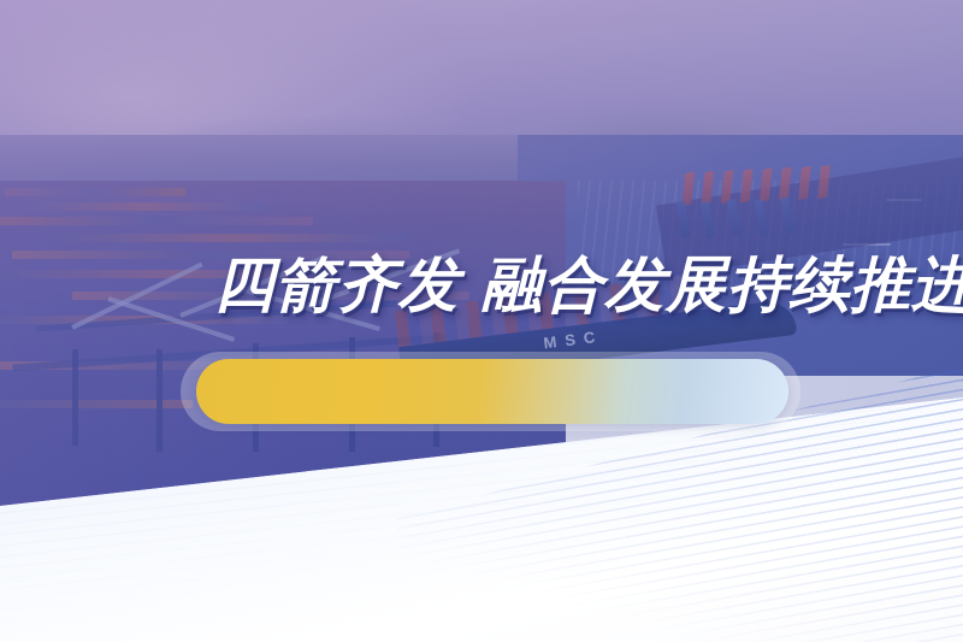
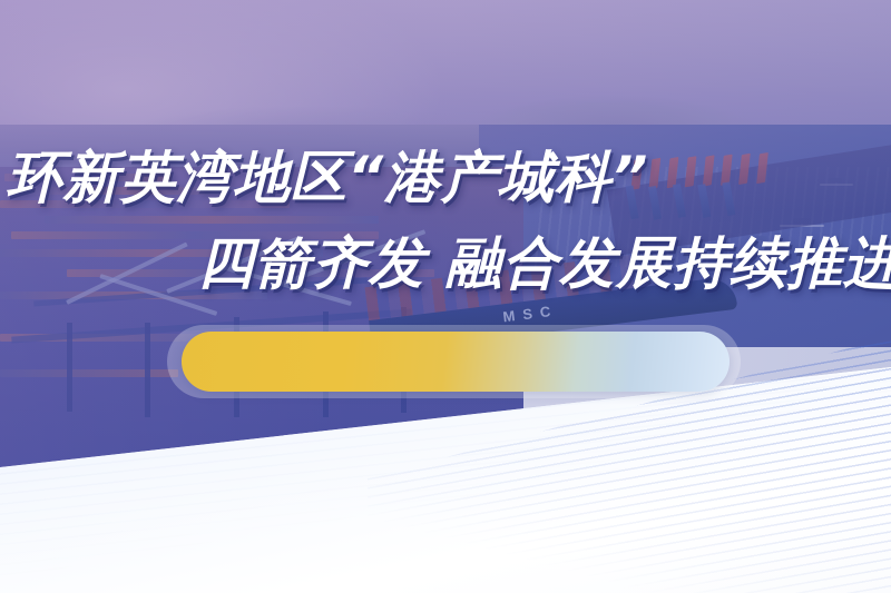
+ 环新英湾地区“港产城科”
  四箭齐发 融合发展持续推进
